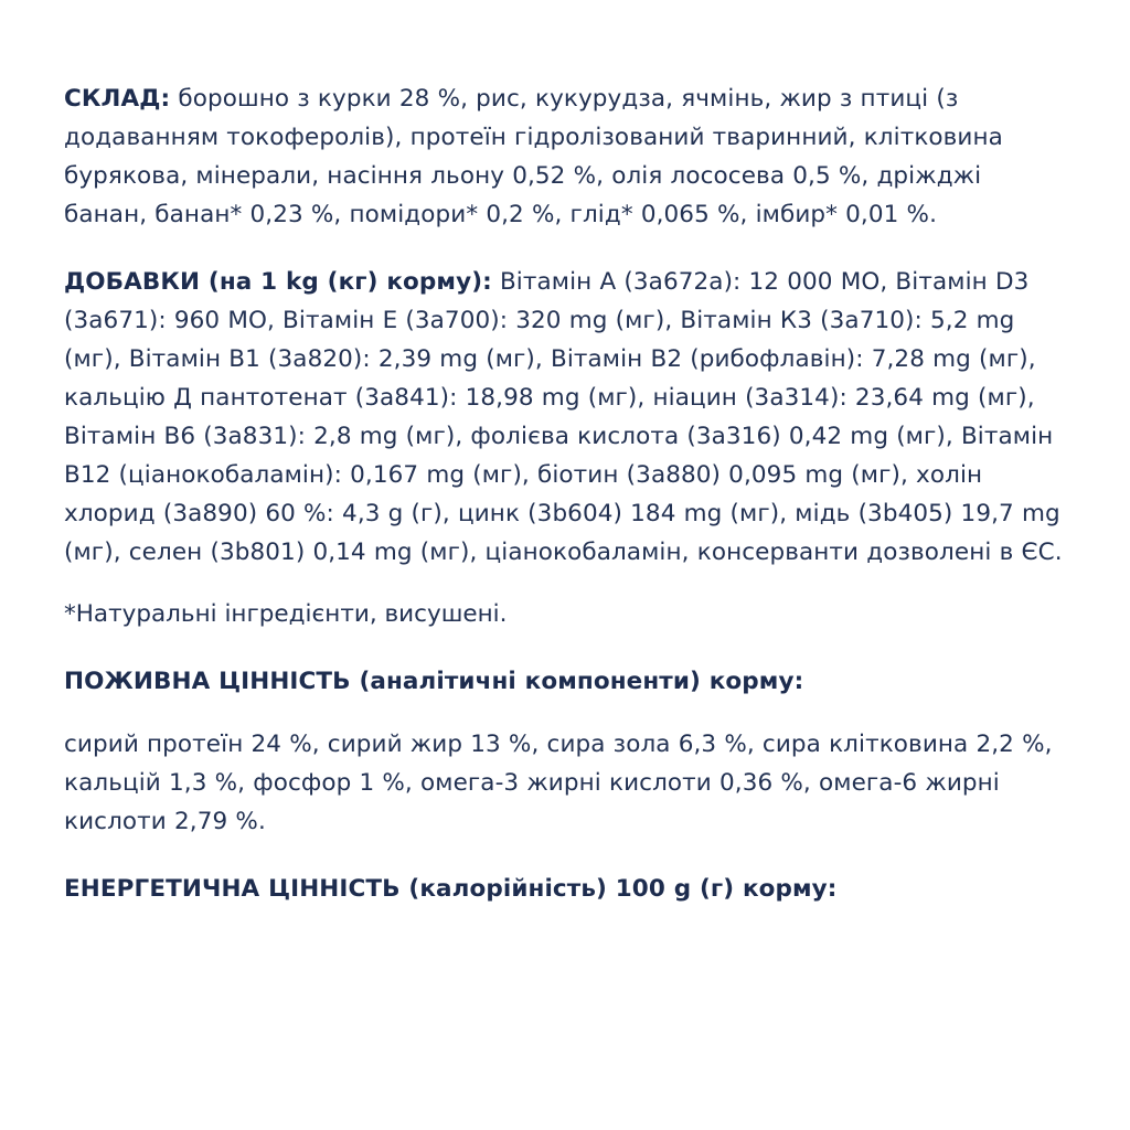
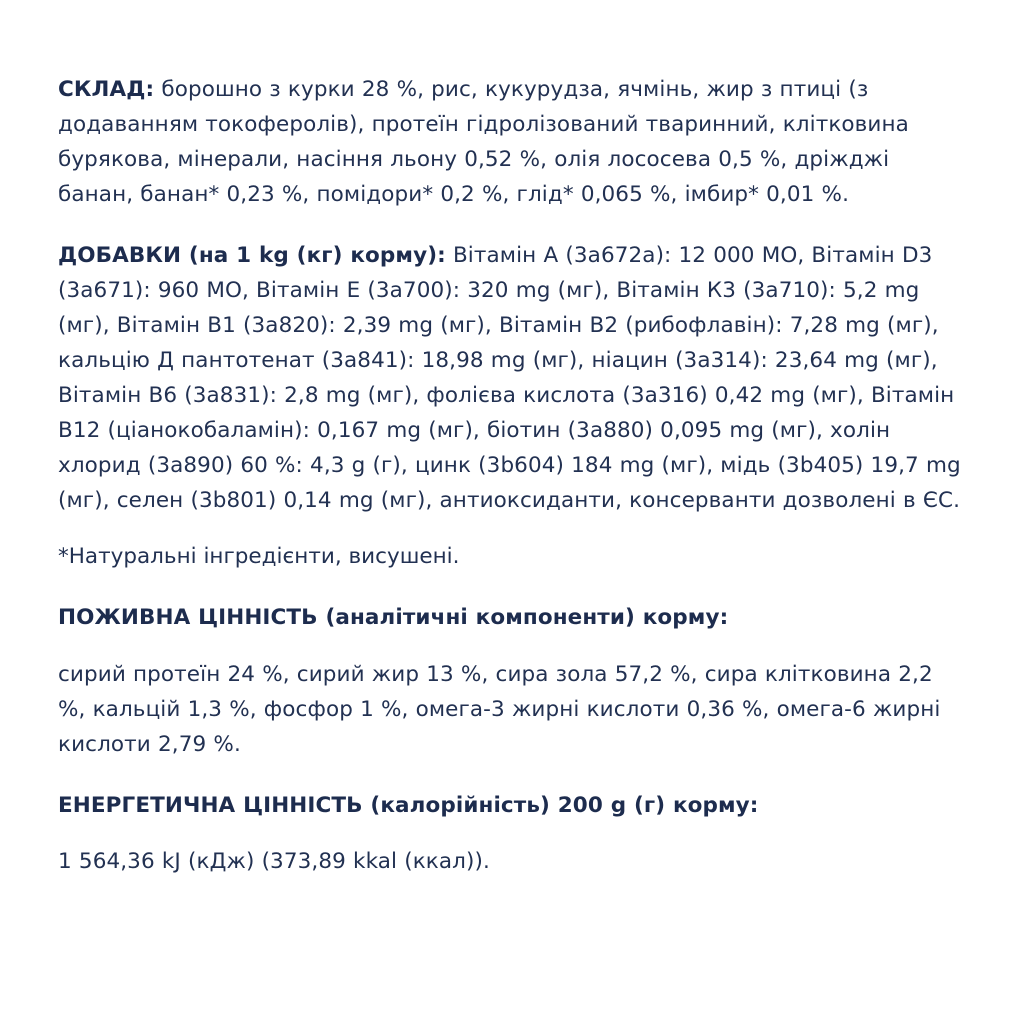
  СКЛАД: борошно з курки 28 %, рис, кукурудза, ячмінь, жир з птиці (з додаванням токоферолів), протеїн гідролізований тваринний, клітковина бурякова, мінерали, насіння льону 0,52 %, олія лососева 0,5 %, дріжджі банан, банан* 0,23 %, помідори* 0,2 %, глід* 0,065 %, імбир* 0,01 %.
- ДОБАВКИ (на 1 kg (кг) корму): Вітамін А (3а672а): 12 000 МО, Вітамін D3 (3а671): 960 МО, Вітамін Е (3а700): 320 mg (мг), Вітамін К3 (3а710): 5,2 mg (мг), Вітамін В1 (3а820): 2,39 mg (мг), Вітамін В2 (рибофлавін): 7,28 mg (мг), кальцію Д пантотенат (3а841): 18,98 mg (мг), ніацин (3а314): 23,64 mg (мг), Вітамін В6 (3а831): 2,8 mg (мг), фолієва кислота (3а316) 0,42 mg (мг), Вітамін В12 (ціанокобаламін): 0,167 mg (мг), біотин (3а880) 0,095 mg (мг), холін хлорид (3а890) 60 %: 4,3 g (г), цинк (3b604) 184 mg (мг), мідь (3b405) 19,7 mg (мг), селен (3b801) 0,14 mg (мг), ціанокобаламін, консерванти дозволені в ЄС.
+ ДОБАВКИ (на 1 kg (кг) корму): Вітамін А (3а672а): 12 000 МО, Вітамін D3 (3а671): 960 МО, Вітамін Е (3а700): 320 mg (мг), Вітамін К3 (3а710): 5,2 mg (мг), Вітамін В1 (3а820): 2,39 mg (мг), Вітамін В2 (рибофлавін): 7,28 mg (мг), кальцію Д пантотенат (3а841): 18,98 mg (мг), ніацин (3а314): 23,64 mg (мг), Вітамін В6 (3а831): 2,8 mg (мг), фолієва кислота (3а316) 0,42 mg (мг), Вітамін В12 (ціанокобаламін): 0,167 mg (мг), біотин (3а880) 0,095 mg (мг), холін хлорид (3а890) 60 %: 4,3 g (г), цинк (3b604) 184 mg (мг), мідь (3b405) 19,7 mg (мг), селен (3b801) 0,14 mg (мг), антиоксиданти, консерванти дозволені в ЄС.
  *Натуральні інгредієнти, висушені.
  ПОЖИВНА ЦІННІСТЬ (аналітичні компоненти) корму:
- сирий протеїн 24 %, сирий жир 13 %, сира зола 6,3 %, сира клітковина 2,2 %, кальцій 1,3 %, фосфор 1 %, омега-3 жирні кислоти 0,36 %, омега-6 жирні кислоти 2,79 %.
+ сирий протеїн 24 %, сирий жир 13 %, сира зола 57,2 %, сира клітковина 2,2 %, кальцій 1,3 %, фосфор 1 %, омега-3 жирні кислоти 0,36 %, омега-6 жирні кислоти 2,79 %.
- ЕНЕРГЕТИЧНА ЦІННІСТЬ (калорійність) 100 g (г) корму:
+ ЕНЕРГЕТИЧНА ЦІННІСТЬ (калорійність) 200 g (г) корму:
+ 1 564,36 kJ (кДж) (373,89 kkal (ккал)).
